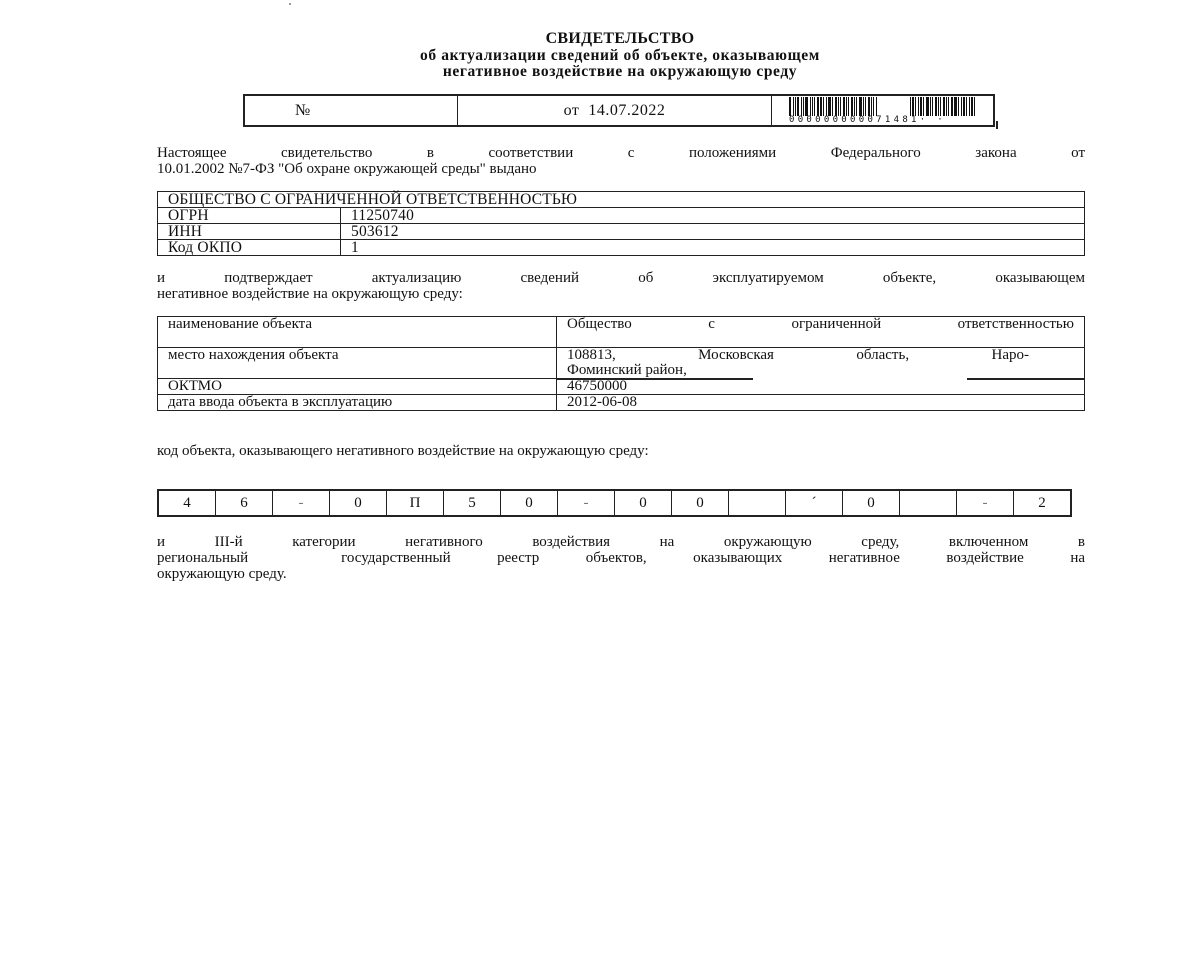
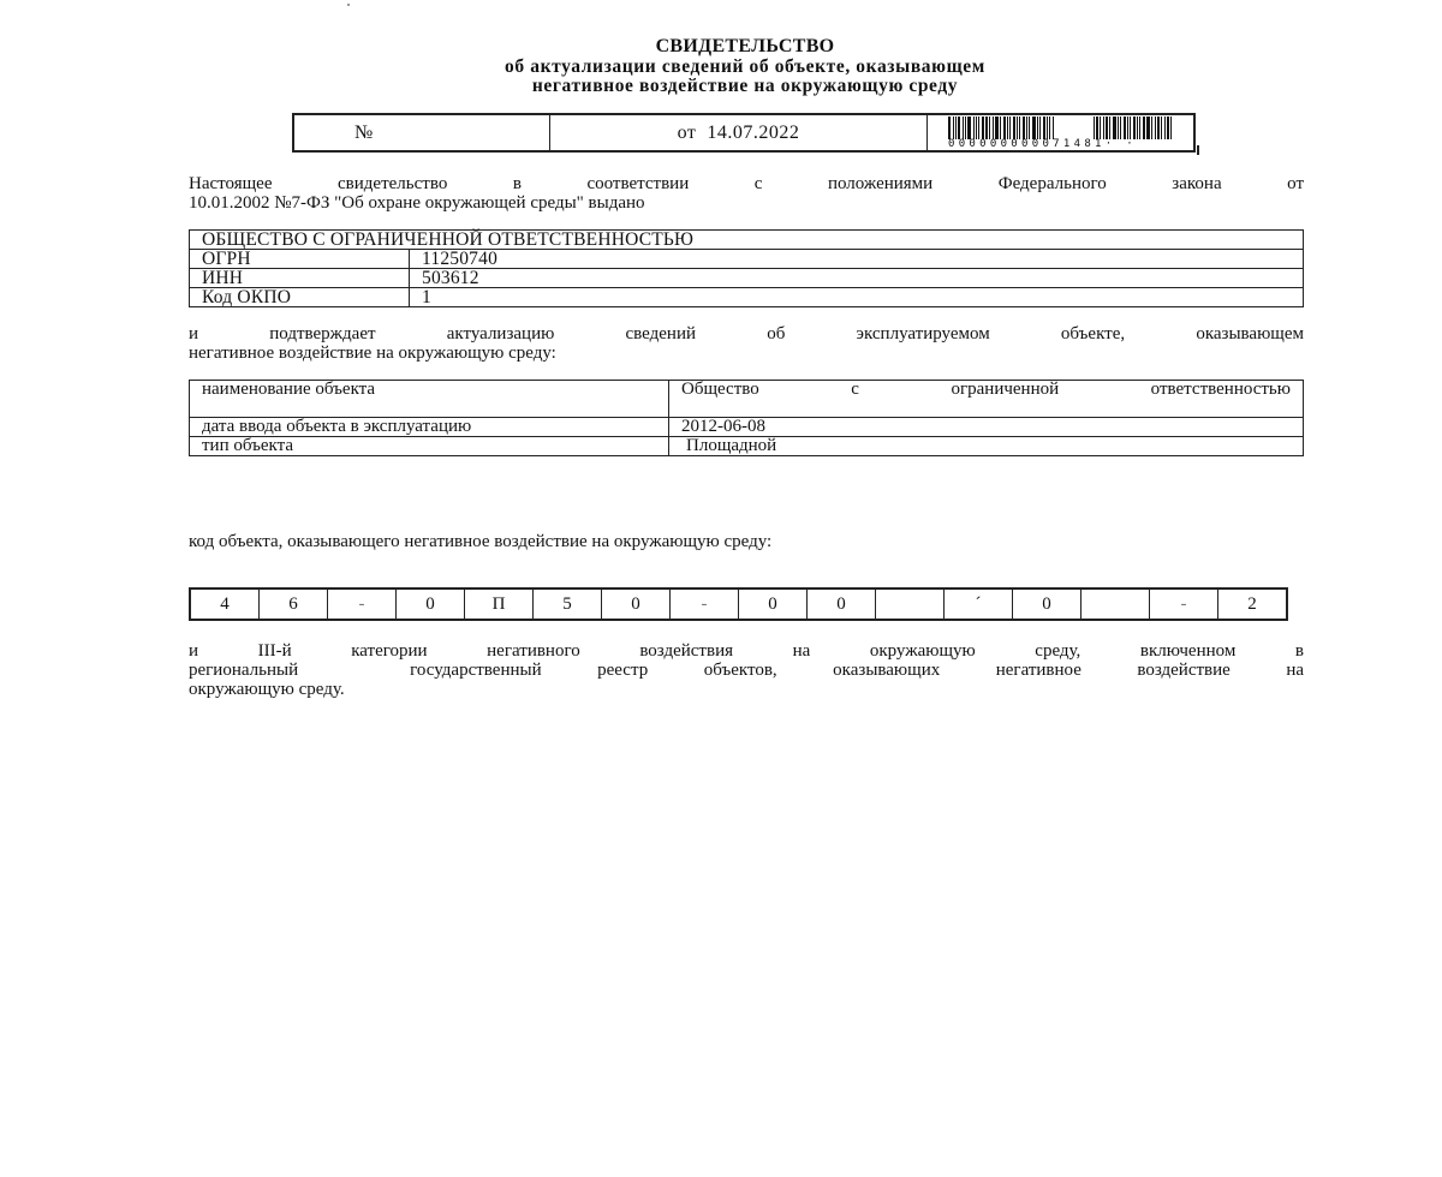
  СВИДЕТЕЛЬСТВО
  об актуализации сведений об объекте, оказывающем
  негативное воздействие на окружающую среду
  №
  от
  14.07.2022
  000000000071481· ·
  Настоящее свидетельство в соответствии с положениями Федерального закона от
  10.01.2002 №7-ФЗ "Об охране окружающей среды" выдано
  ОБЩЕСТВО С ОГРАНИЧЕННОЙ ОТВЕТСТВЕННОСТЬЮ
  ОГРН	11250740
  ИНН	503612
  Код ОКПО	1
  и подтверждает актуализацию сведений об эксплуатируемом объекте, оказывающем
  негативное воздействие на окружающую среду:
  наименование объекта	Общество с ограниченной ответственностью
- место нахождения объекта	108813, Московская область, Наро- Фоминский район,
- ОКТМО	46750000
  дата ввода объекта в эксплуатацию	2012-06-08
+ тип объекта	Площадной
- код объекта, оказывающего негативного воздействие на окружающую среду:
+ код объекта, оказывающего негативное воздействие на окружающую среду:
  4
  6
  -
  0
  П
  5
  0
  -
  0
  0
  ˊ
  0
  -
  2
  и III-й категории негативного воздействия на окружающую среду, включенном в
  региональный государственный реестр объектов, оказывающих негативное воздействие на
  окружающую среду.
